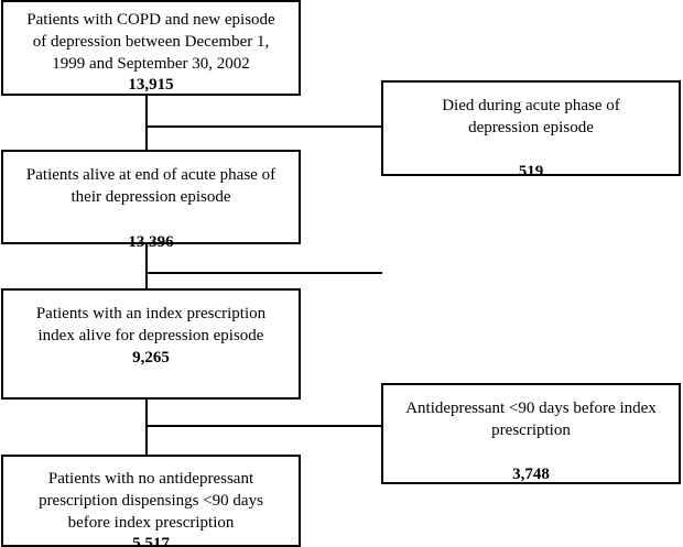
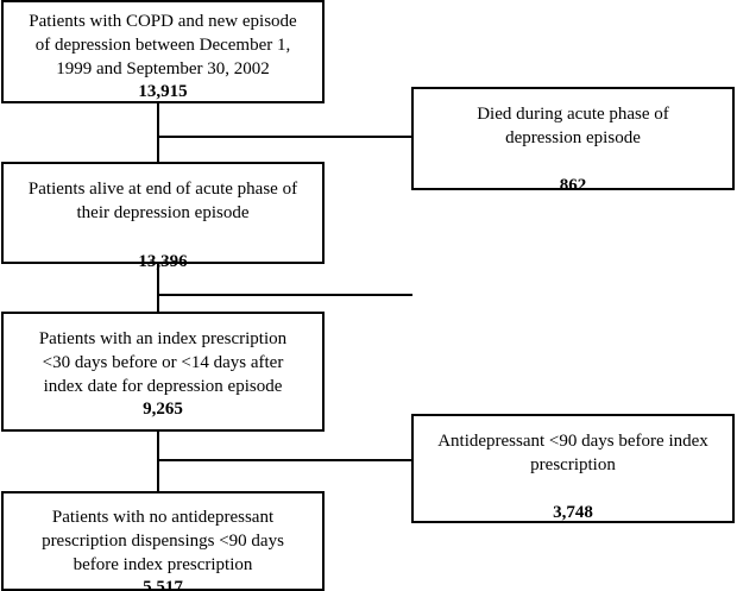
  Patients with COPD and new episode
  of depression between December 1,
  1999 and September 30, 2002
  13,915
  Patients alive at end of acute phase of
  their depression episode
  13396
  Patients with an index prescription
+ <30 days before or <14 days after
- index alive for depression episode
+ index date for depression episode
  9,265
  Patients with no antidepressant
  prescription dispensings <90 days
  before index prescription
  5,517
  Died during acute phase of
  depression episode
- 519
+ 862
  Antidepressant <90 days before index
  prescription
  3,748
